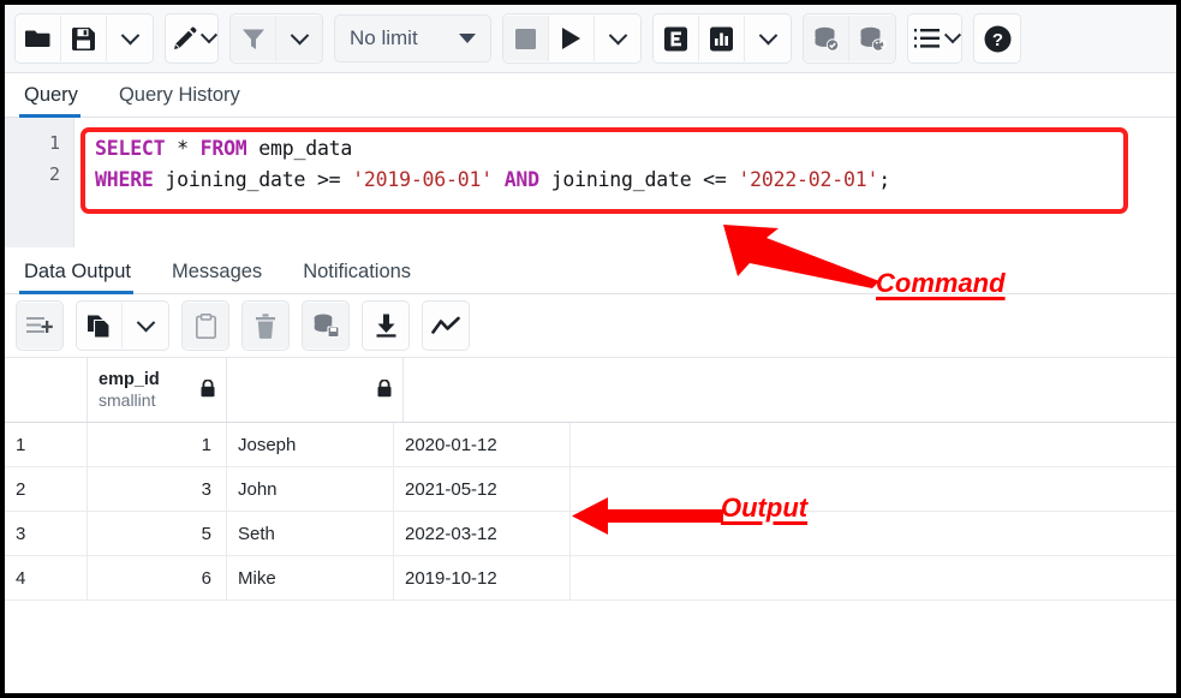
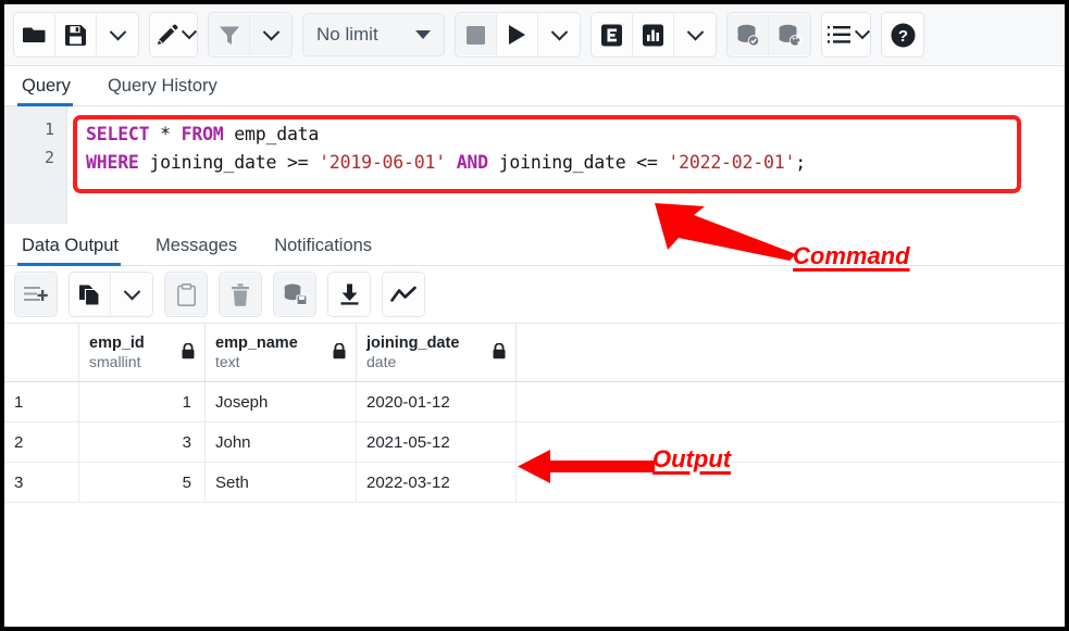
  No limit
  ?
  Query
  Query History
  1
  2
  SELECT * FROM emp_data
  WHERE joining_date >= '2019-06-01' AND joining_date <= '2022-02-01';
  Data Output
  Messages
  Notifications
  emp_id
  smallint
+ emp_name
+ text
+ joining_date
+ date
  1
  1
  Joseph
  2020-01-12
  2
  3
  John
  2021-05-12
  3
  5
  Seth
  2022-03-12
- 4
- 6
- Mike
- 2019-10-12
  Command
  Output
